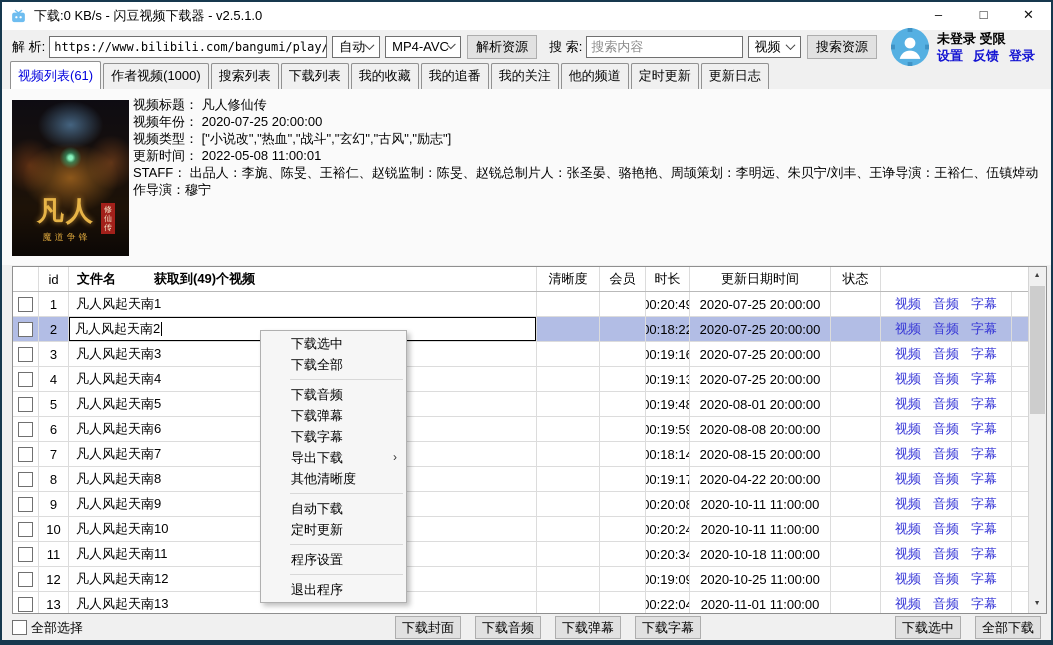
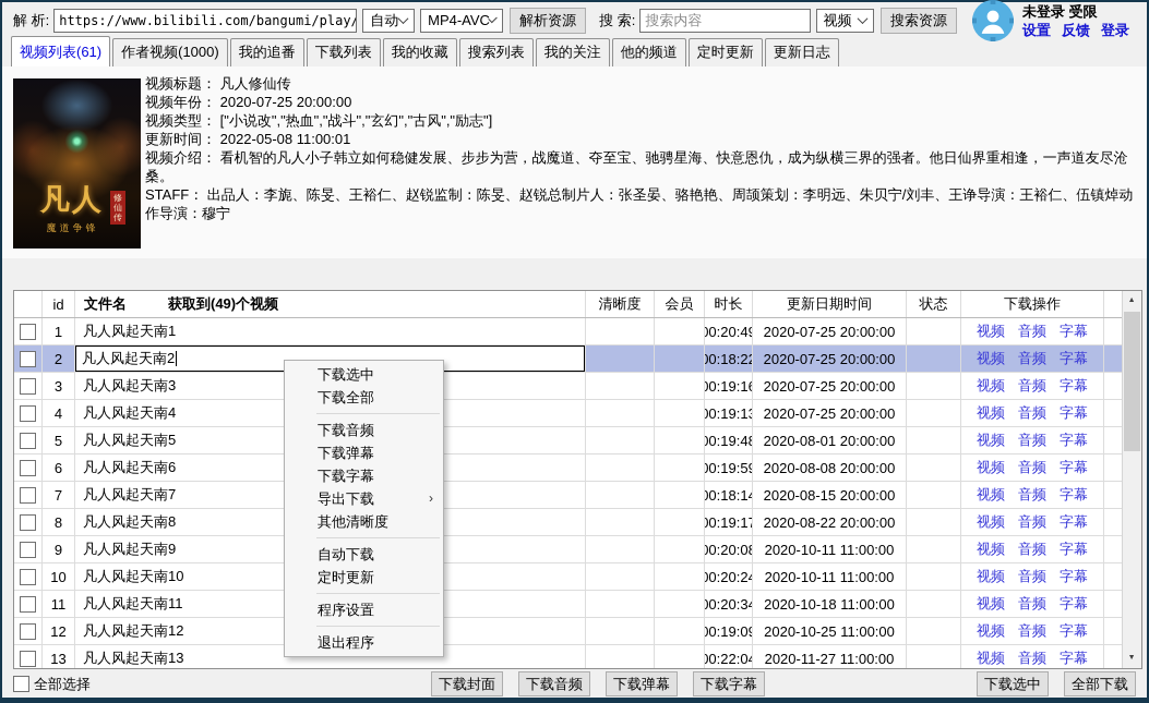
- 下载:0 KB/s - 闪豆视频下载器 - v2.5.1.0
- –
- □
- ✕
  解 析:
  https://www.bilibili.com/bangumi/play/
  自动
  MP4-AVC
  解析资源
  搜 索:
  搜索内容
  视频
  搜索资源
  未登录 受限
  设置 反馈 登录
  视频列表(61)
  作者视频(1000)
- 搜索列表
+ 我的追番
  下载列表
  我的收藏
- 我的追番
+ 搜索列表
  我的关注
  他的频道
  定时更新
  更新日志
  凡人
  魔道争锋
  修仙传
  视频标题： 凡人修仙传
  视频年份： 2020-07-25 20:00:00
  视频类型： ["小说改","热血","战斗","玄幻","古风","励志"]
  更新时间： 2022-05-08 11:00:01
+ 视频介绍： 看机智的凡人小子韩立如何稳健发展、步步为营，战魔道、夺至宝、驰骋星海、快意恩仇，成为纵横三界的强者。他日仙界重相逢，一声道友尽沧桑。
  STAFF： 出品人：李旎、陈旻、王裕仁、赵锐监制：陈旻、赵锐总制片人：张圣晏、骆艳艳、周颉策划：李明远、朱贝宁/刘丰、王诤导演：王裕仁、伍镇焯动作导演：穆宁
  id
  文件名
  获取到(49)个视频
  清晰度
  会员
  时长
  更新日期时间
  状态
+ 下载操作
  1
  凡人风起天南1
  00:20:49
  2020-07-25 20:00:00
  视频
  音频
  字幕
  2
  凡人风起天南2
  00:18:2
  2020-07-25 20:00:00
  视频
  音频
  字幕
  3
  凡人风起天南3
  00:19:16
  2020-07-25 20:00:00
  视频
  音频
  字幕
  4
  凡人风起天南4
  00:19:13
  2020-07-25 20:00:00
  视频
  音频
  字幕
  5
  凡人风起天南5
  00:19:48
  2020-08-01 20:00:00
  视频
  音频
  字幕
  6
  凡人风起天南6
  00:19:59
  2020-08-08 20:00:00
  视频
  音频
  字幕
  7
  凡人风起天南7
  00:18:14
  2020-08-15 20:00:00
  视频
  音频
  字幕
  8
  凡人风起天南8
  00:19:17
- 2020-04-22 20:00:00
+ 2020-08-22 20:00:00
  视频
  音频
  字幕
  9
  凡人风起天南9
  00:20:08
  2020-10-11 11:00:00
  视频
  音频
  字幕
  10
  凡人风起天南10
  00:20:24
  2020-10-11 11:00:00
  视频
  音频
  字幕
  11
  凡人风起天南11
  00:20:34
  2020-10-18 11:00:00
  视频
  音频
  字幕
  12
  凡人风起天南12
  00:19:09
  2020-10-25 11:00:00
  视频
  音频
  字幕
  13
  凡人风起天南13
  00:22:04
- 2020-11-01 11:00:00
+ 2020-11-27 11:00:00
  视频
  音频
  字幕
  全部选择
  下载封面
  下载音频
  下载弹幕
  下载字幕
  下载选中
  全部下载
  下载选中
  下载全部
  下载音频
  下载弹幕
  下载字幕
  导出下载
  ›
  其他清晰度
  自动下载
  定时更新
  程序设置
  退出程序
